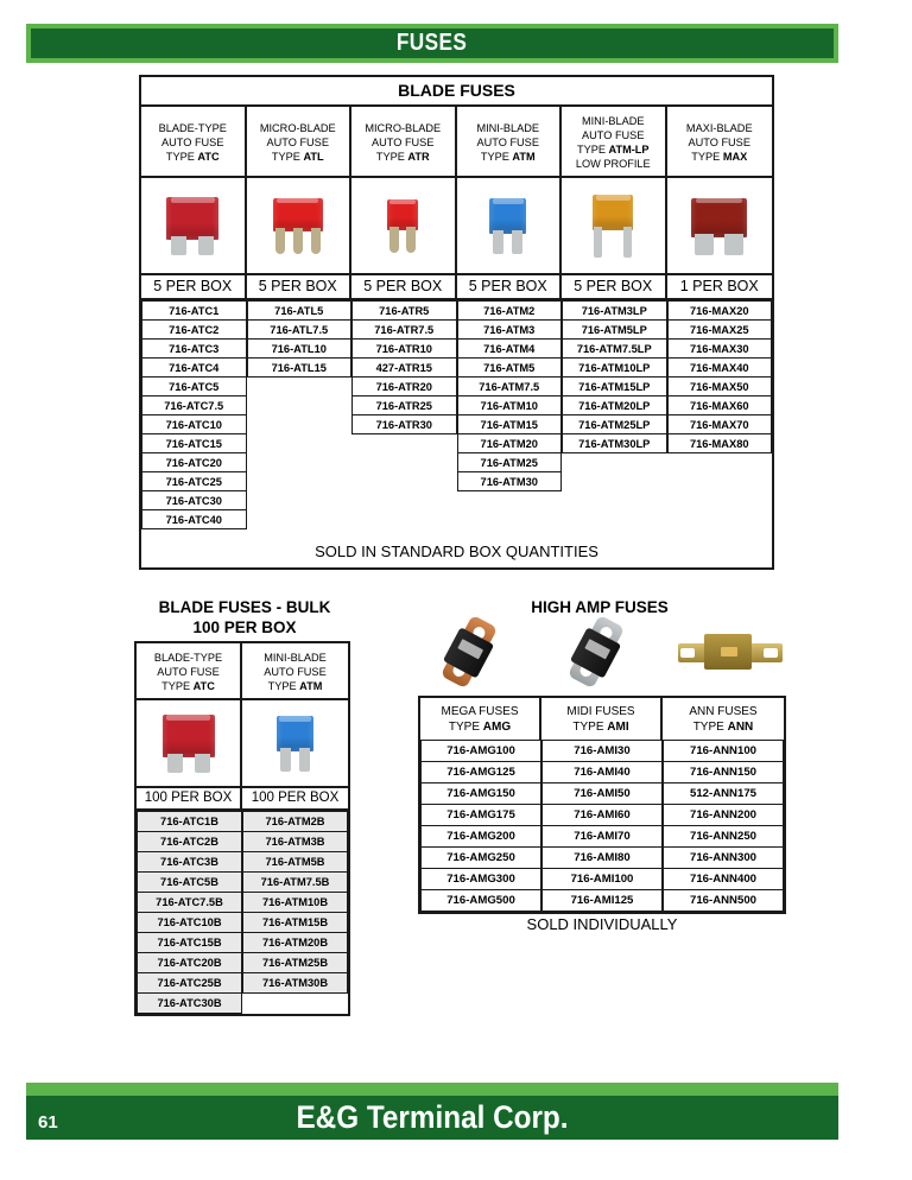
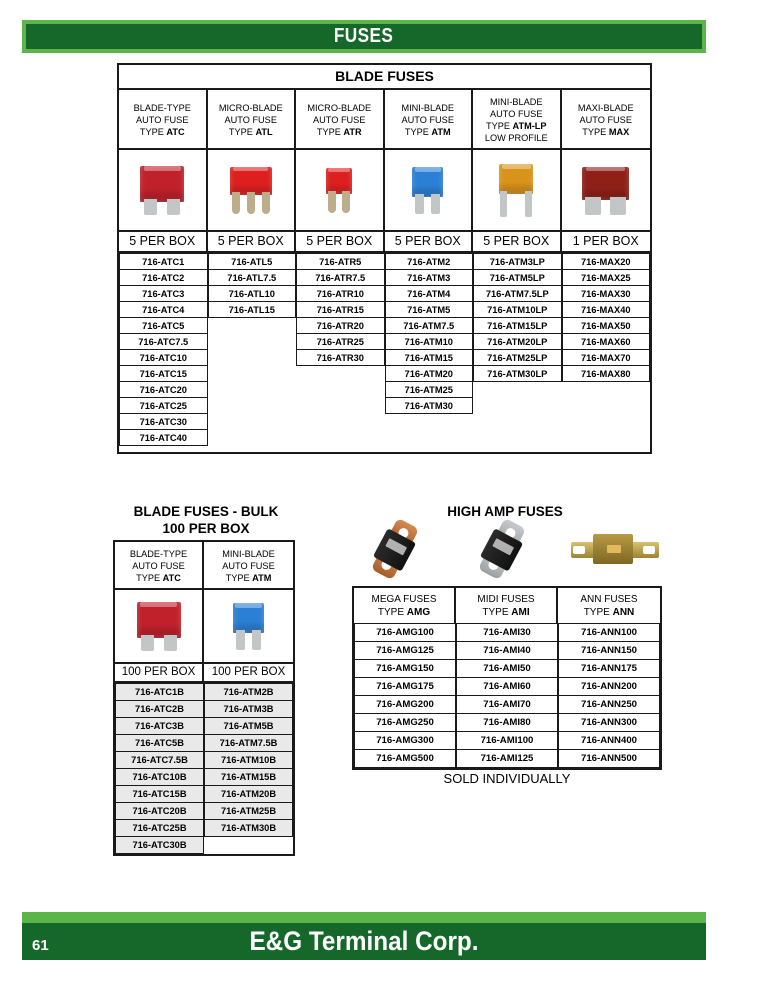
  FUSES
  BLADE FUSES
  BLADE-TYPE
  AUTO FUSE
  TYPE ATC
  MICRO-BLADE
  AUTO FUSE
  TYPE ATL
  MICRO-BLADE
  AUTO FUSE
  TYPE ATR
  MINI-BLADE
  AUTO FUSE
  TYPE ATM
  MINI-BLADE
  AUTO FUSE
  TYPE ATM-LP
  LOW PROFILE
  MAXI-BLADE
  AUTO FUSE
  TYPE MAX
  5 PER BOX
  5 PER BOX
  5 PER BOX
  5 PER BOX
  5 PER BOX
  1 PER BOX
  716-ATC1
  716-ATC2
  716-ATC3
  716-ATC4
  716-ATC5
  716-ATC7.5
  716-ATC10
  716-ATC15
  716-ATC20
  716-ATC25
  716-ATC30
  716-ATC40
  716-ATL5
  716-ATL7.5
  716-ATL10
  716-ATL15
  716-ATR5
  716-ATR7.5
  716-ATR10
- 427-ATR15
+ 716-ATR15
  716-ATR20
  716-ATR25
  716-ATR30
  716-ATM2
  716-ATM3
  716-ATM4
  716-ATM5
  716-ATM7.5
  716-ATM10
  716-ATM15
  716-ATM20
  716-ATM25
  716-ATM30
  716-ATM3LP
  716-ATM5LP
  716-ATM7.5LP
  716-ATM10LP
  716-ATM15LP
  716-ATM20LP
  716-ATM25LP
  716-ATM30LP
  716-MAX20
  716-MAX25
  716-MAX30
  716-MAX40
  716-MAX50
  716-MAX60
  716-MAX70
  716-MAX80
- SOLD IN STANDARD BOX QUANTITIES
  BLADE FUSES - BULK
  100 PER BOX
  BLADE-TYPE
  AUTO FUSE
  TYPE ATC
  MINI-BLADE
  AUTO FUSE
  TYPE ATM
  100 PER BOX
  100 PER BOX
  716-ATC1B
  716-ATC2B
  716-ATC3B
  716-ATC5B
  716-ATC7.5B
  716-ATC10B
  716-ATC15B
  716-ATC20B
  716-ATC25B
  716-ATC30B
  716-ATM2B
  716-ATM3B
  716-ATM5B
  716-ATM7.5B
  716-ATM10B
  716-ATM15B
  716-ATM20B
  716-ATM25B
  716-ATM30B
  HIGH AMP FUSES
  MEGA FUSES
  TYPE AMG
  MIDI FUSES
  TYPE AMI
  ANN FUSES
  TYPE ANN
  716-AMG100
  716-AMG125
  716-AMG150
  716-AMG175
  716-AMG200
  716-AMG250
  716-AMG300
  716-AMG500
  716-AMI30
  716-AMI40
  716-AMI50
  716-AMI60
  716-AMI70
  716-AMI80
  716-AMI100
  716-AMI125
  716-ANN100
  716-ANN150
- 512-ANN175
+ 716-ANN175
  716-ANN200
  716-ANN250
  716-ANN300
  716-ANN400
  716-ANN500
  SOLD INDIVIDUALLY
  E&G Terminal Corp.
  61
